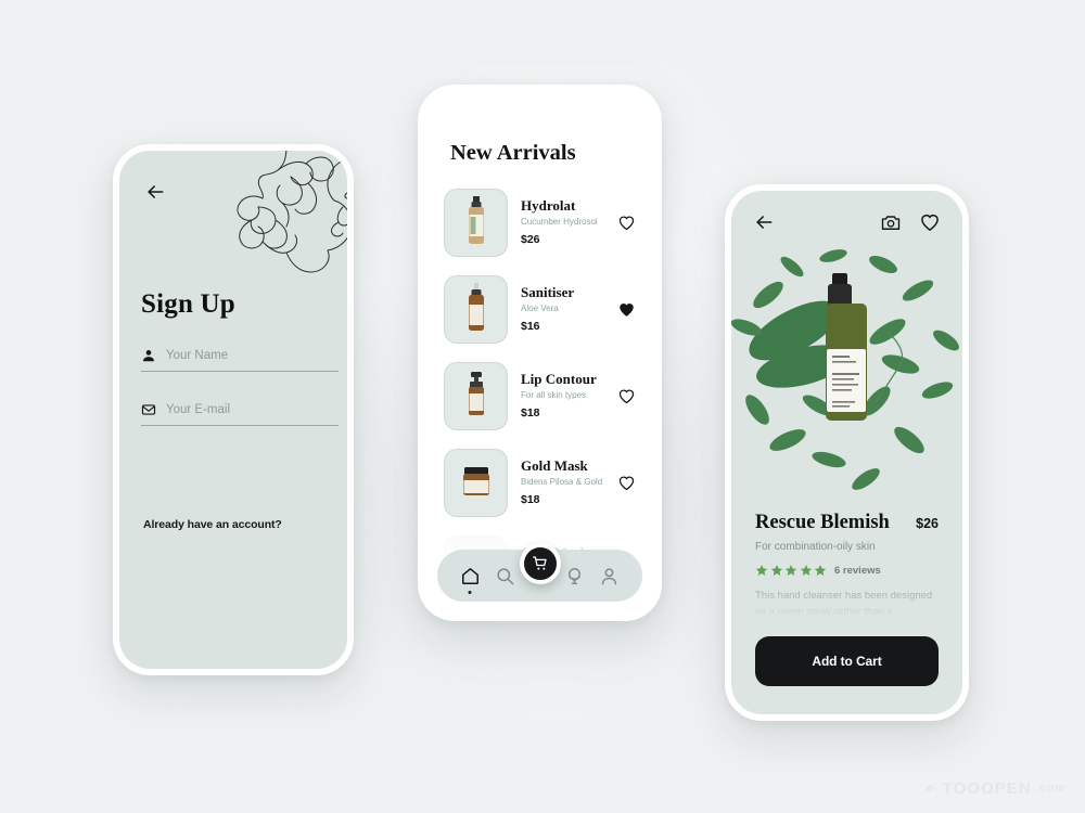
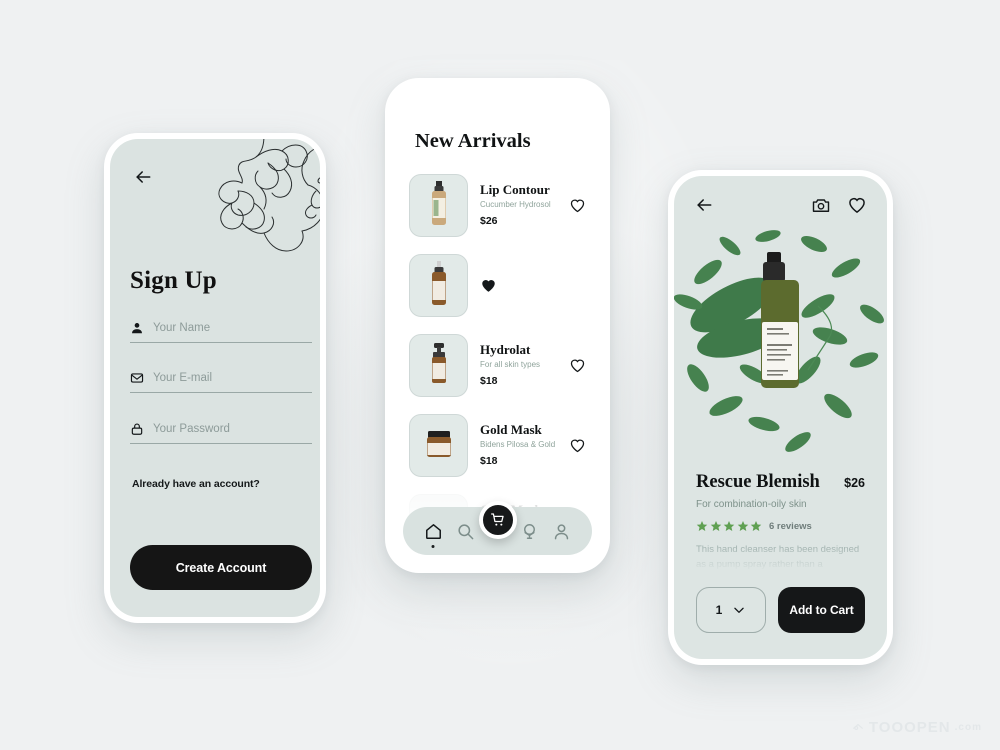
  Sign Up
  Your Name
  Your E-mail
+ Your Password
  Already have an account?
+ Create Account
  New Arrivals
- Hydrolat
+ Lip Contour
  Cucumber Hydrosol
  $26
- Sanitiser
- Aloe Vera
- $16
- Lip Contour
+ Hydrolat
  For all skin types
  $18
  Gold Mask
  Bidens Pilosa & Gold
  $18
  Rescue Blemish
  $26
  For combination-oily skin
  6 reviews
+ 1
  Add to Cart
